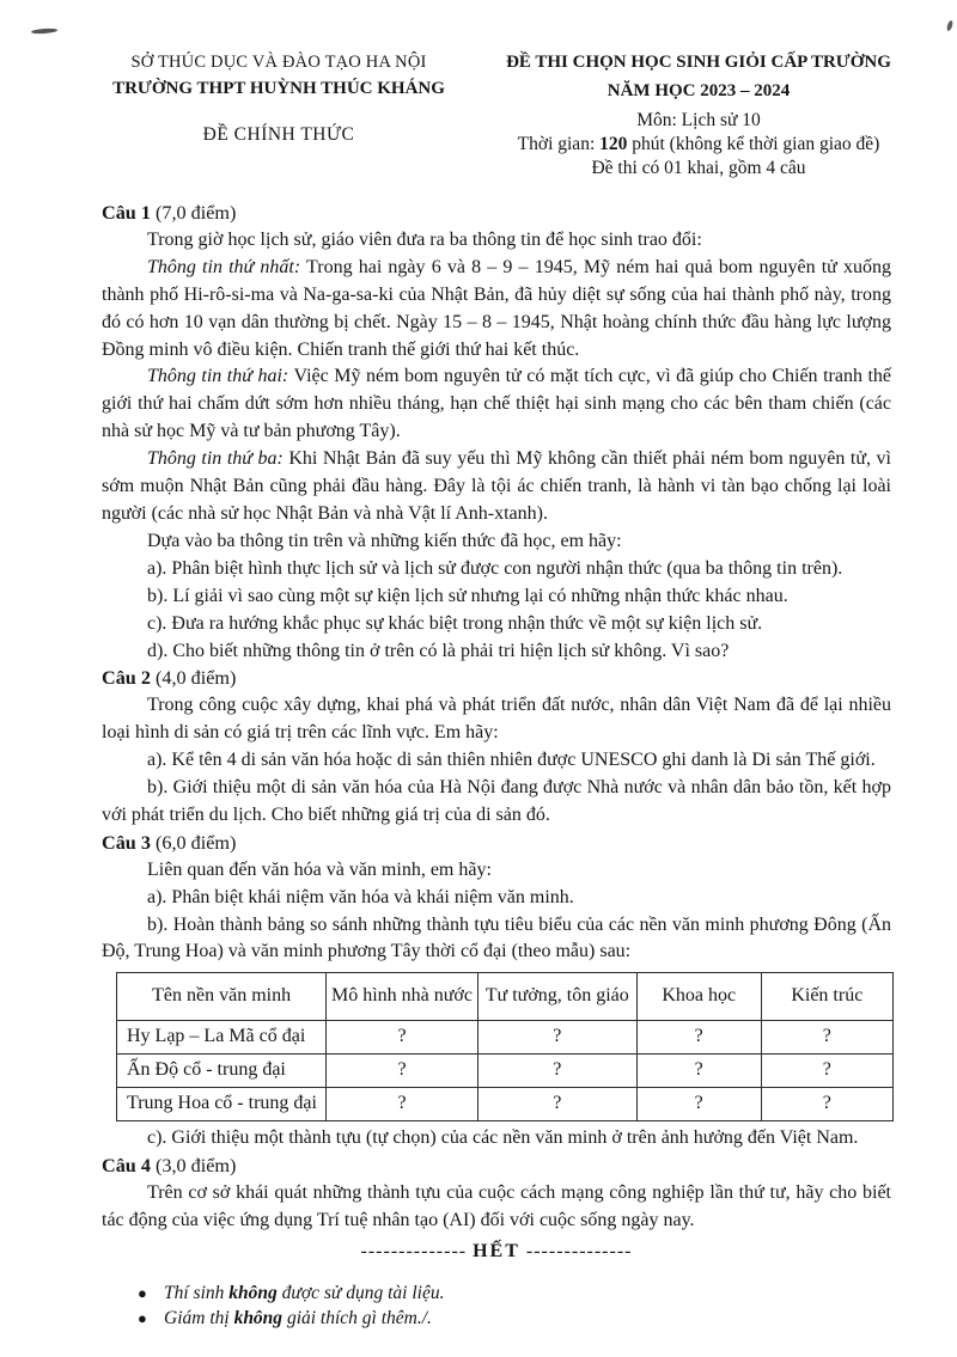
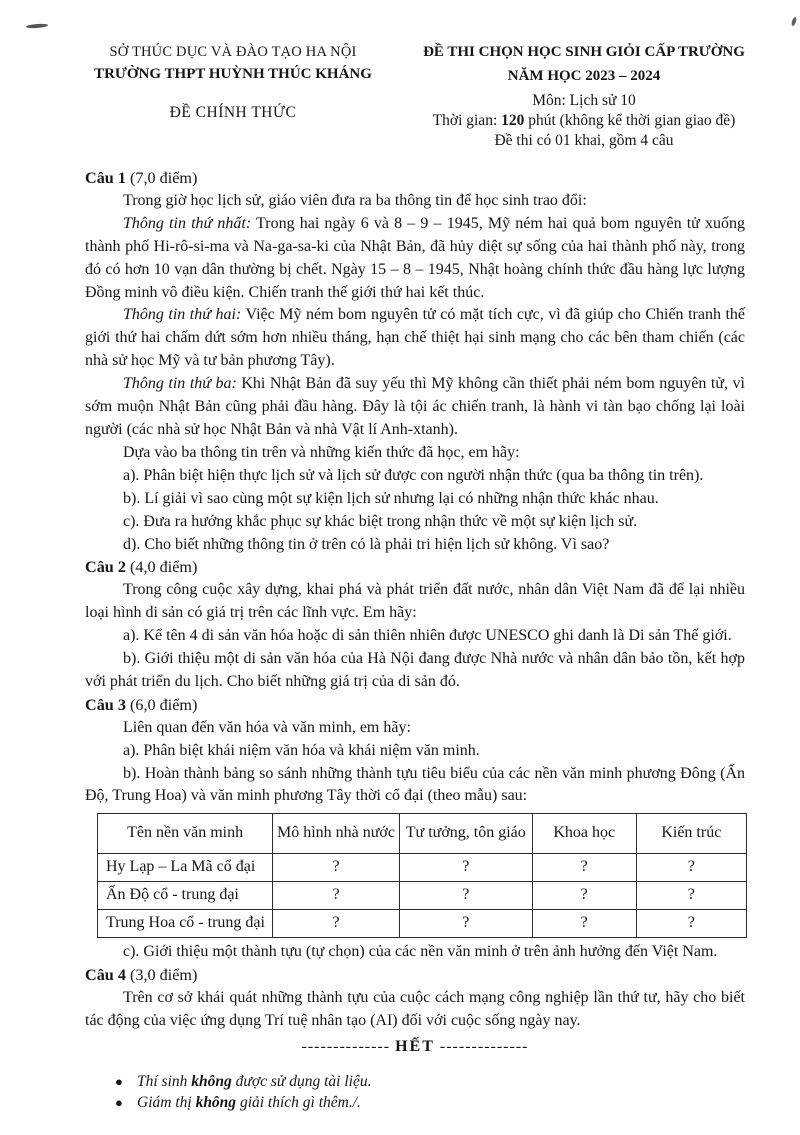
  SỞ THÚC DỤC VÀ ĐÀO TẠO HA NỘI
  TRƯỜNG THPT HUỲNH THÚC KHÁNG
  ĐỀ CHÍNH THỨC
  ĐỀ THI CHỌN HỌC SINH GIỎI CẤP TRƯỜNG
  NĂM HỌC 2023 – 2024
  Môn: Lịch sử 10
  Thời gian: 120 phút (không kể thời gian giao đề)
  Đề thi có 01 khai, gồm 4 câu
  Câu 1 (7,0 điểm)
  Trong giờ học lịch sử, giáo viên đưa ra ba thông tin để học sinh trao đổi:
  Thông tin thứ nhất: Trong hai ngày 6 và 8 – 9 – 1945, Mỹ ném hai quả bom nguyên tử xuống thành phố Hi-rô-si-ma và Na-ga-sa-ki của Nhật Bản, đã hủy diệt sự sống của hai thành phố này, trong đó có hơn 10 vạn dân thường bị chết. Ngày 15 – 8 – 1945, Nhật hoàng chính thức đầu hàng lực lượng Đồng minh vô điều kiện. Chiến tranh thế giới thứ hai kết thúc.
  Thông tin thứ hai: Việc Mỹ ném bom nguyên tử có mặt tích cực, vì đã giúp cho Chiến tranh thế giới thứ hai chấm dứt sớm hơn nhiều tháng, hạn chế thiệt hại sinh mạng cho các bên tham chiến (các nhà sử học Mỹ và tư bản phương Tây).
  Thông tin thứ ba: Khi Nhật Bản đã suy yếu thì Mỹ không cần thiết phải ném bom nguyên tử, vì sớm muộn Nhật Bản cũng phải đầu hàng. Đây là tội ác chiến tranh, là hành vi tàn bạo chống lại loài người (các nhà sử học Nhật Bản và nhà Vật lí Anh-xtanh).
  Dựa vào ba thông tin trên và những kiến thức đã học, em hãy:
- a). Phân biệt hình thực lịch sử và lịch sử được con người nhận thức (qua ba thông tin trên).
+ a). Phân biệt hiện thực lịch sử và lịch sử được con người nhận thức (qua ba thông tin trên).
  b). Lí giải vì sao cùng một sự kiện lịch sử nhưng lại có những nhận thức khác nhau.
  c). Đưa ra hướng khắc phục sự khác biệt trong nhận thức về một sự kiện lịch sử.
  d). Cho biết những thông tin ở trên có là phải tri hiện lịch sử không. Vì sao?
  Câu 2 (4,0 điểm)
  Trong công cuộc xây dựng, khai phá và phát triển đất nước, nhân dân Việt Nam đã để lại nhiều loại hình di sản có giá trị trên các lĩnh vực. Em hãy:
  a). Kể tên 4 di sản văn hóa hoặc di sản thiên nhiên được UNESCO ghi danh là Di sản Thế giới.
  b). Giới thiệu một di sản văn hóa của Hà Nội đang được Nhà nước và nhân dân bảo tồn, kết hợp với phát triển du lịch. Cho biết những giá trị của di sản đó.
  Câu 3 (6,0 điểm)
  Liên quan đến văn hóa và văn minh, em hãy:
  a). Phân biệt khái niệm văn hóa và khái niệm văn minh.
  b). Hoàn thành bảng so sánh những thành tựu tiêu biểu của các nền văn minh phương Đông (Ấn Độ, Trung Hoa) và văn minh phương Tây thời cổ đại (theo mẫu) sau:
  Tên nền văn minh	Mô hình nhà nước	Tư tưởng, tôn giáo	Khoa học	Kiến trúc
  Hy Lạp – La Mã cổ đại	?	?	?	?
  Ấn Độ cổ - trung đại	?	?	?	?
  Trung Hoa cổ - trung đại	?	?	?	?
  c). Giới thiệu một thành tựu (tự chọn) của các nền văn minh ở trên ảnh hưởng đến Việt Nam.
  Câu 4 (3,0 điểm)
  Trên cơ sở khái quát những thành tựu của cuộc cách mạng công nghiệp lần thứ tư, hãy cho biết tác động của việc ứng dụng Trí tuệ nhân tạo (AI) đối với cuộc sống ngày nay.
  -------------- HẾT --------------
  ●
  Thí sinh không được sử dụng tài liệu.
  ●
  Giám thị không giải thích gì thêm./.
